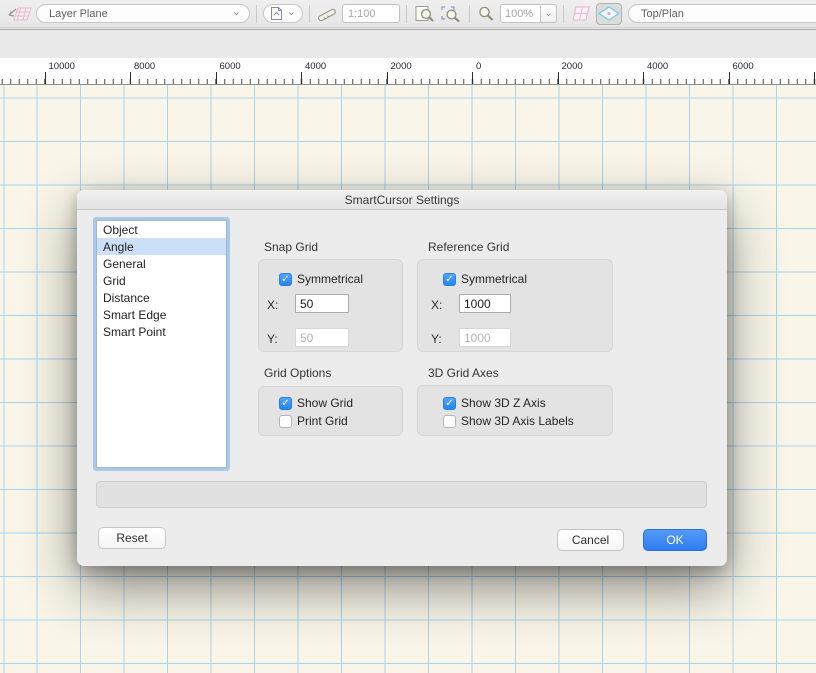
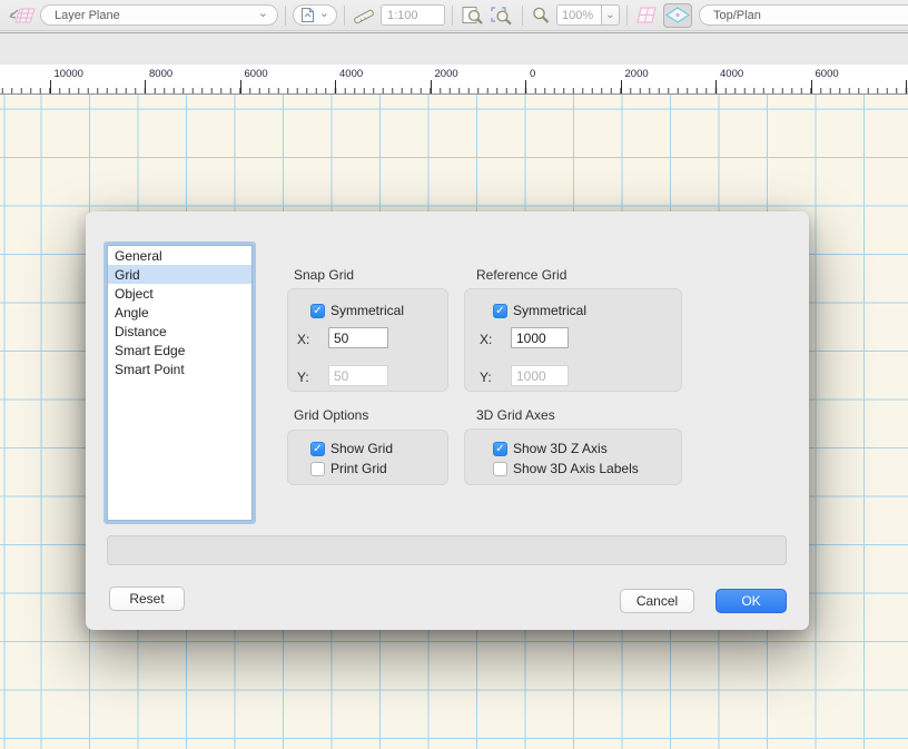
  Layer Plane
  ⌄
  ⌄
  1:100
  100%
  ⌄
  Top/Plan
  10000
  8000
  6000
  4000
  2000
  0
  2000
  4000
  6000
- SmartCursor Settings
- Object
+ General
- Angle
+ Grid
- General
+ Object
- Grid
+ Angle
  Distance
  Smart Edge
  Smart Point
  Snap Grid
  ✓
  Symmetrical
  X:
  50
  Y:
  50
  Reference Grid
  ✓
  Symmetrical
  X:
  1000
  Y:
  1000
  Grid Options
  ✓
  Show Grid
  Print Grid
  3D Grid Axes
  ✓
  Show 3D Z Axis
  Show 3D Axis Labels
  Reset
  Cancel
  OK
